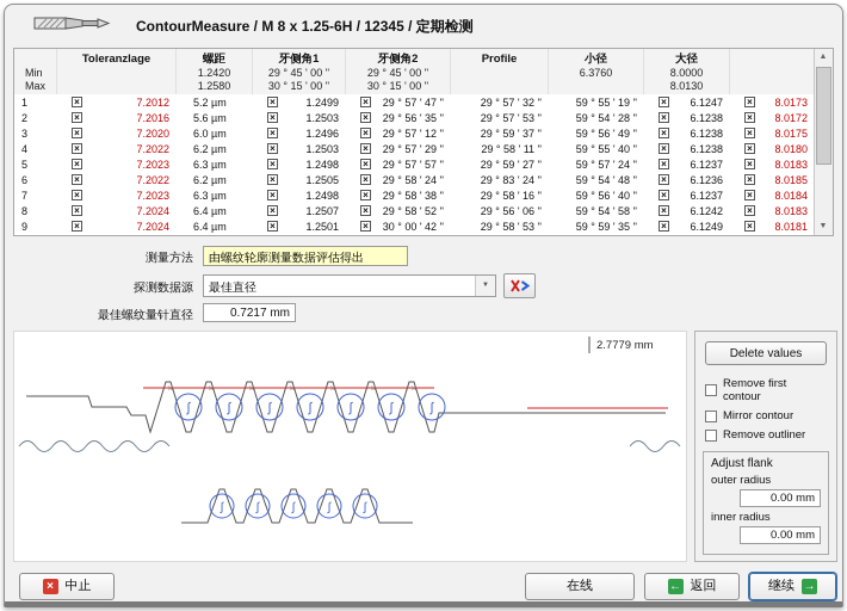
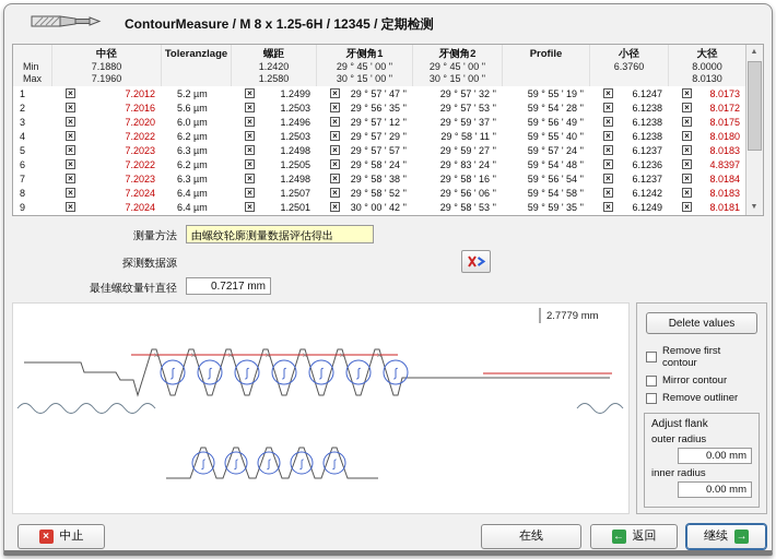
  ContourMeasure / M 8 x 1.25-6H / 12345 / 定期检测
  Min
  Max
+ 中径
+ 7.1880
+ 7.1960
  Toleranzlage
  螺距
  1.2420
  1.2580
  牙侧角1
  29 ° 45 ' 00 ''
  30 ° 15 ' 00 ''
  牙侧角2
  29 ° 45 ' 00 ''
  30 ° 15 ' 00 ''
  Profile
  小径
  6.3760
  大径
  8.0000
  8.0130
  1
  ×
  7.2012
  5.2 µm
  ×
  1.2499
  ×
  29 ° 57 ' 47 ''
  29 ° 57 ' 32 ''
  59 ° 55 ' 19 ''
  ×
  6.1247
  ×
  8.0173
  2
  ×
  7.2016
  5.6 µm
  ×
  1.2503
  ×
  29 ° 56 ' 35 ''
  29 ° 57 ' 53 ''
  59 ° 54 ' 28 ''
  ×
  6.1238
  ×
  8.0172
  3
  ×
  7.2020
  6.0 µm
  ×
  1.2496
  ×
  29 ° 57 ' 12 ''
  29 ° 59 ' 37 ''
  59 ° 56 ' 49 ''
  ×
  6.1238
  ×
  8.0175
  4
  ×
  7.2022
  6.2 µm
  ×
  1.2503
  ×
  29 ° 57 ' 29 ''
  29 ° 58 ' 11 ''
  59 ° 55 ' 40 ''
  ×
  6.1238
  ×
  8.0180
  5
  ×
  7.2023
  6.3 µm
  ×
  1.2498
  ×
  29 ° 57 ' 57 ''
  29 ° 59 ' 27 ''
  59 ° 57 ' 24 ''
  ×
  6.1237
  ×
  8.0183
  6
  ×
  7.2022
  6.2 µm
  ×
  1.2505
  ×
  29 ° 58 ' 24 ''
  29 ° 83 ' 24 ''
  59 ° 54 ' 48 ''
  ×
  6.1236
  ×
- 8.0185
+ 4.8397
  7
  ×
  7.2023
  6.3 µm
  ×
  1.2498
  ×
  29 ° 58 ' 38 ''
  29 ° 58 ' 16 ''
- 59 ° 56 ' 40 ''
+ 59 ° 56 ' 54 ''
  ×
  6.1237
  ×
  8.0184
  8
  ×
  7.2024
  6.4 µm
  ×
  1.2507
  ×
  29 ° 58 ' 52 ''
  29 ° 56 ' 06 ''
  59 ° 54 ' 58 ''
  ×
  6.1242
  ×
  8.0183
  9
  ×
  7.2024
  6.4 µm
  ×
  1.2501
  ×
  30 ° 00 ' 42 ''
  29 ° 58 ' 53 ''
  59 ° 59 ' 35 ''
  ×
  6.1249
  ×
  8.0181
  测量方法
  由螺纹轮廓测量数据评估得出
  探测数据源
- 最佳直径
  最佳螺纹量针直径
  0.7217 mm
  ∫
  ∫
  ∫
  ∫
  ∫
  ∫
  ∫
  ×
  ×
  ×
  ×
  ×
  ×
  ×
  ∫
  ∫
  ∫
  ∫
  ∫
  2.7779 mm
  Delete values
  Remove first contour
  Mirror contour
  Remove outliner
  Adjust flank
  outer radius
  0.00 mm
  inner radius
  0.00 mm
  ×
  中止
  在线
  ←
  返回
  继续
  →
